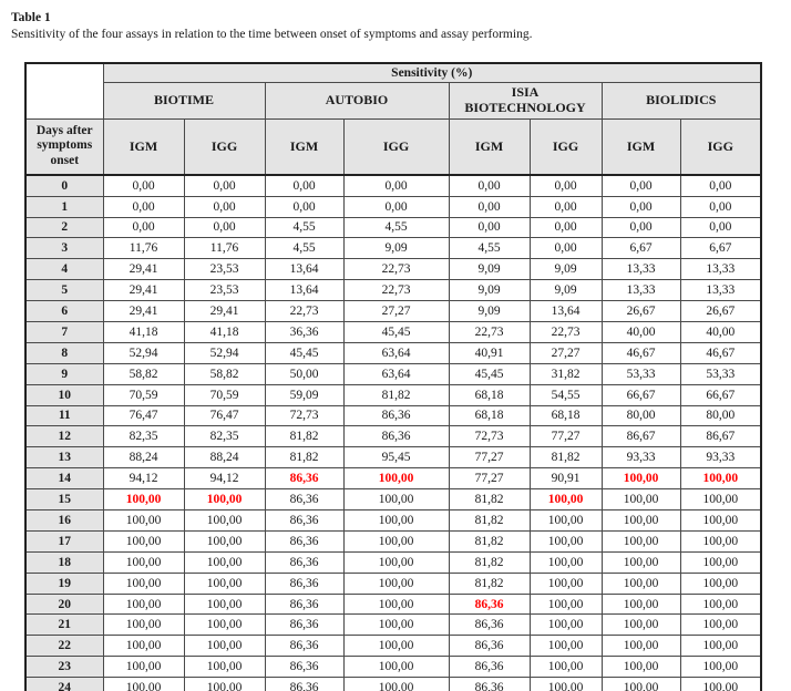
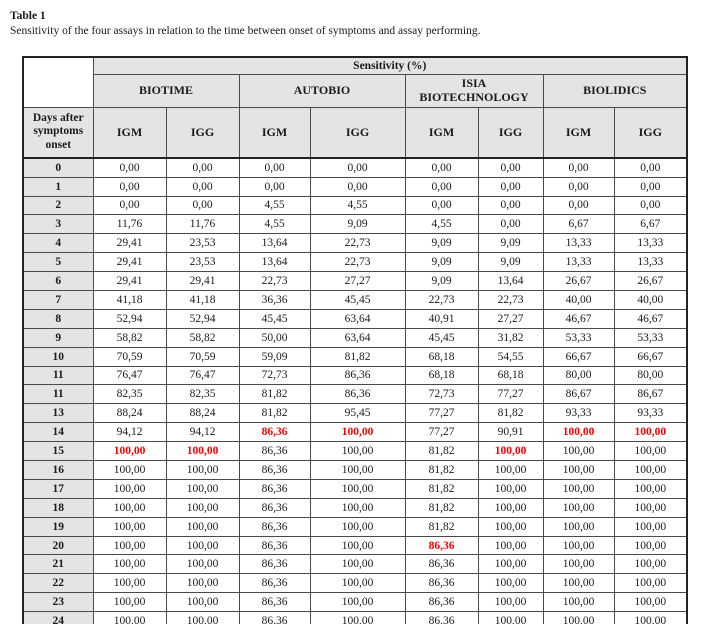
  Table 1
  Sensitivity of the four assays in relation to the time between onset of symptoms and assay performing.
  	Sensitivity (%)
  BIOTIME	AUTOBIO	ISIA BIOTECHNOLOGY	BIOLIDICS
  Days after symptoms onset	IGM	IGG	IGM	IGG	IGM	IGG	IGM	IGG
  0	0,00	0,00	0,00	0,00	0,00	0,00	0,00	0,00
  1	0,00	0,00	0,00	0,00	0,00	0,00	0,00	0,00
  2	0,00	0,00	4,55	4,55	0,00	0,00	0,00	0,00
  3	11,76	11,76	4,55	9,09	4,55	0,00	6,67	6,67
  4	29,41	23,53	13,64	22,73	9,09	9,09	13,33	13,33
  5	29,41	23,53	13,64	22,73	9,09	9,09	13,33	13,33
  6	29,41	29,41	22,73	27,27	9,09	13,64	26,67	26,67
  7	41,18	41,18	36,36	45,45	22,73	22,73	40,00	40,00
  8	52,94	52,94	45,45	63,64	40,91	27,27	46,67	46,67
  9	58,82	58,82	50,00	63,64	45,45	31,82	53,33	53,33
  10	70,59	70,59	59,09	81,82	68,18	54,55	66,67	66,67
  11	76,47	76,47	72,73	86,36	68,18	68,18	80,00	80,00
- 12	82,35	82,35	81,82	86,36	72,73	77,27	86,67	86,67
+ 11	82,35	82,35	81,82	86,36	72,73	77,27	86,67	86,67
  13	88,24	88,24	81,82	95,45	77,27	81,82	93,33	93,33
  14	94,12	94,12	86,36	100,00	77,27	90,91	100,00	100,00
  15	100,00	100,00	86,36	100,00	81,82	100,00	100,00	100,00
  16	100,00	100,00	86,36	100,00	81,82	100,00	100,00	100,00
  17	100,00	100,00	86,36	100,00	81,82	100,00	100,00	100,00
  18	100,00	100,00	86,36	100,00	81,82	100,00	100,00	100,00
  19	100,00	100,00	86,36	100,00	81,82	100,00	100,00	100,00
  20	100,00	100,00	86,36	100,00	86,36	100,00	100,00	100,00
  21	100,00	100,00	86,36	100,00	86,36	100,00	100,00	100,00
  22	100,00	100,00	86,36	100,00	86,36	100,00	100,00	100,00
  23	100,00	100,00	86,36	100,00	86,36	100,00	100,00	100,00
  24	100,00	100,00	86,36	100,00	86,36	100,00	100,00	100,00
